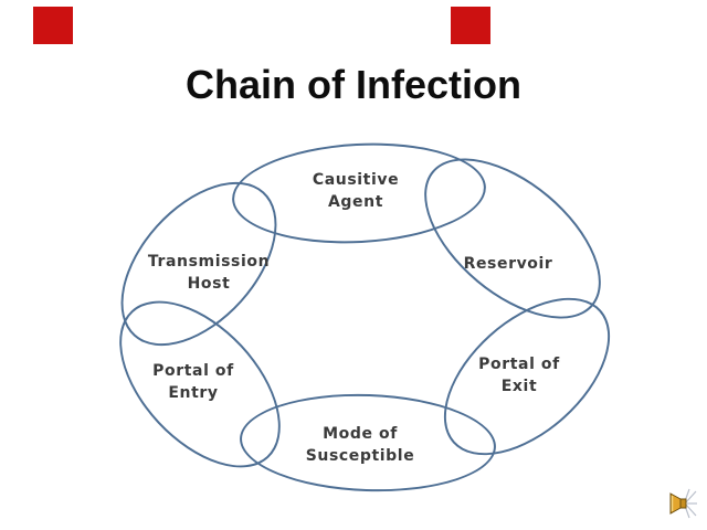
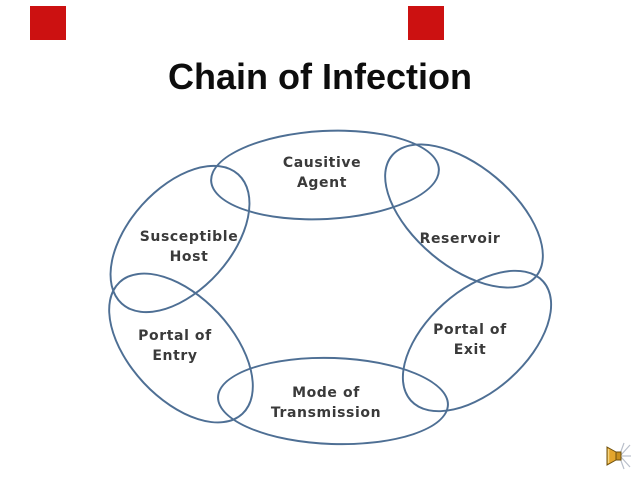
  Chain of Infection
  Causitive
  Agent
  Reservoir
  Portal of
  Exit
  Mode of
- Susceptible
+ Transmission
  Portal of
  Entry
- Transmission
+ Susceptible
  Host
